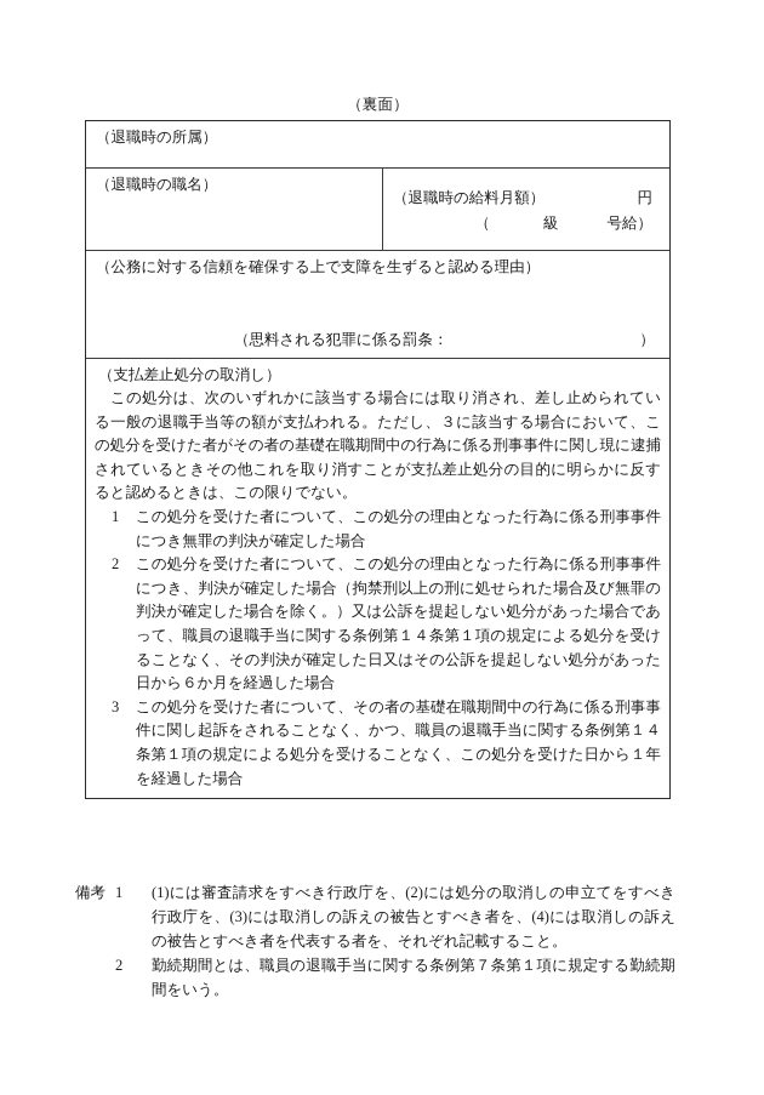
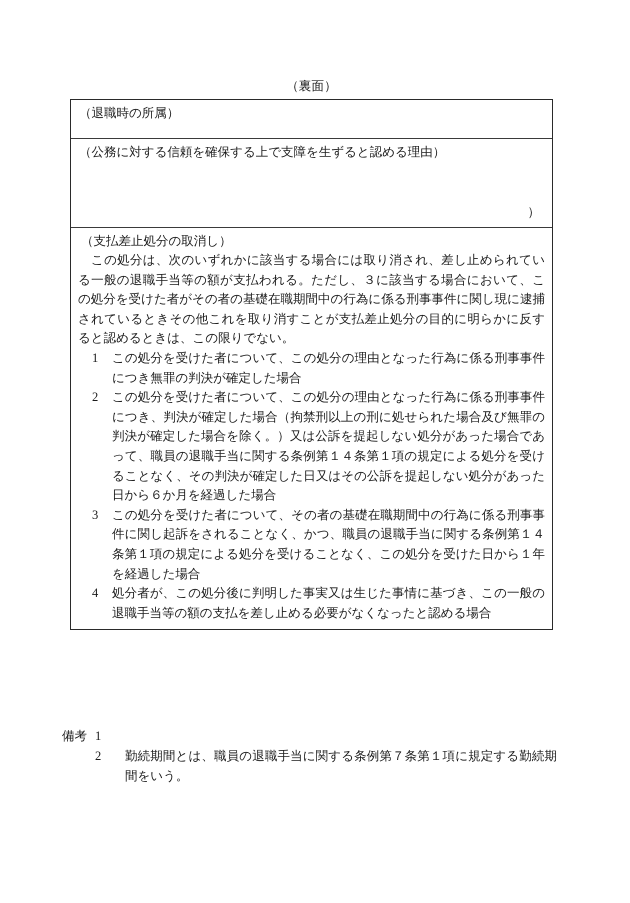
  （裏面）
  （退職時の所属）
- （退職時の職名）
- （退職時の給料月額）
- 円
- （
- 級
- 号給）
  （公務に対する信頼を確保する上で支障を生ずると認める理由）
- （思料される犯罪に係る罰条：
  ）
  （支払差止処分の取消し）
  この処分は、次のいずれかに該当する場合には取り消され、差し止められている一般の退職手当等の額が支払われる。ただし、３に該当する場合において、この処分を受けた者がその者の基礎在職期間中の行為に係る刑事事件に関し現に逮捕されているときその他これを取り消すことが支払差止処分の目的に明らかに反すると認めるときは、この限りでない。
  1
  この処分を受けた者について、この処分の理由となった行為に係る刑事事件につき無罪の判決が確定した場合
  2
  この処分を受けた者について、この処分の理由となった行為に係る刑事事件につき、判決が確定した場合（拘禁刑以上の刑に処せられた場合及び無罪の判決が確定した場合を除く。）又は公訴を提起しない処分があった場合であって、職員の退職手当に関する条例第１４条第１項の規定による処分を受けることなく、その判決が確定した日又はその公訴を提起しない処分があった日から６か月を経過した場合
  3
  この処分を受けた者について、その者の基礎在職期間中の行為に係る刑事事件に関し起訴をされることなく、かつ、職員の退職手当に関する条例第１４条第１項の規定による処分を受けることなく、この処分を受けた日から１年を経過した場合
+ 4
+ 処分者が、この処分後に判明した事実又は生じた事情に基づき、この一般の退職手当等の額の支払を差し止める必要がなくなったと認める場合
  備考
  1
- (1)には審査請求をすべき行政庁を、(2)には処分の取消しの申立てをすべき行政庁を、(3)には取消しの訴えの被告とすべき者を、(4)には取消しの訴えの被告とすべき者を代表する者を、それぞれ記載すること。
  2
  勤続期間とは、職員の退職手当に関する条例第７条第１項に規定する勤続期間をいう。
